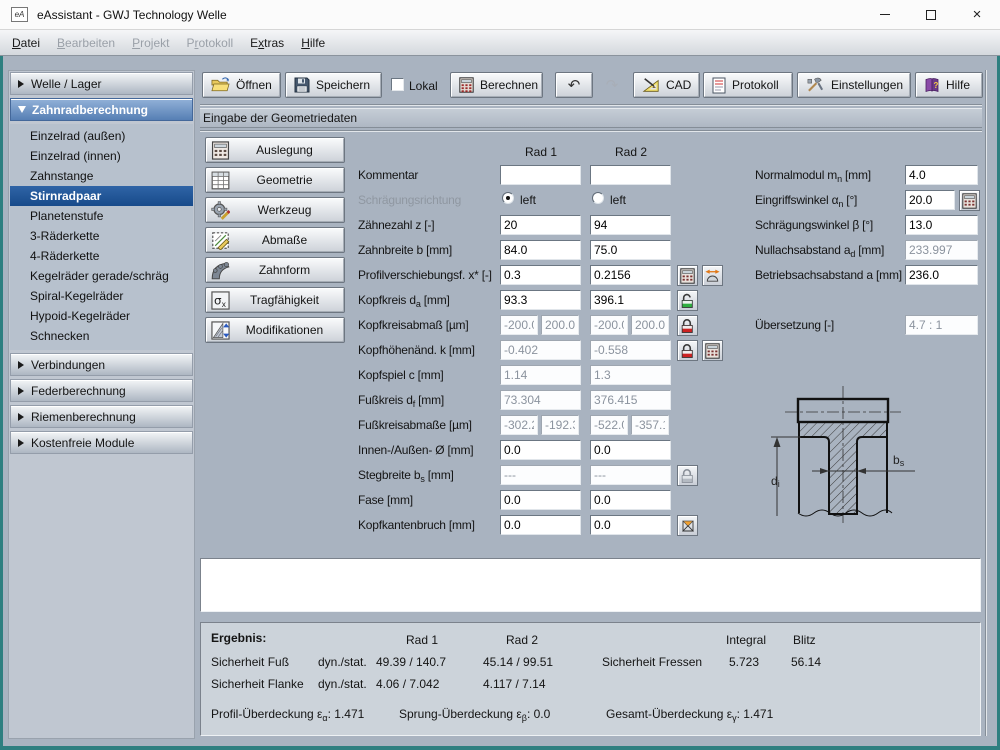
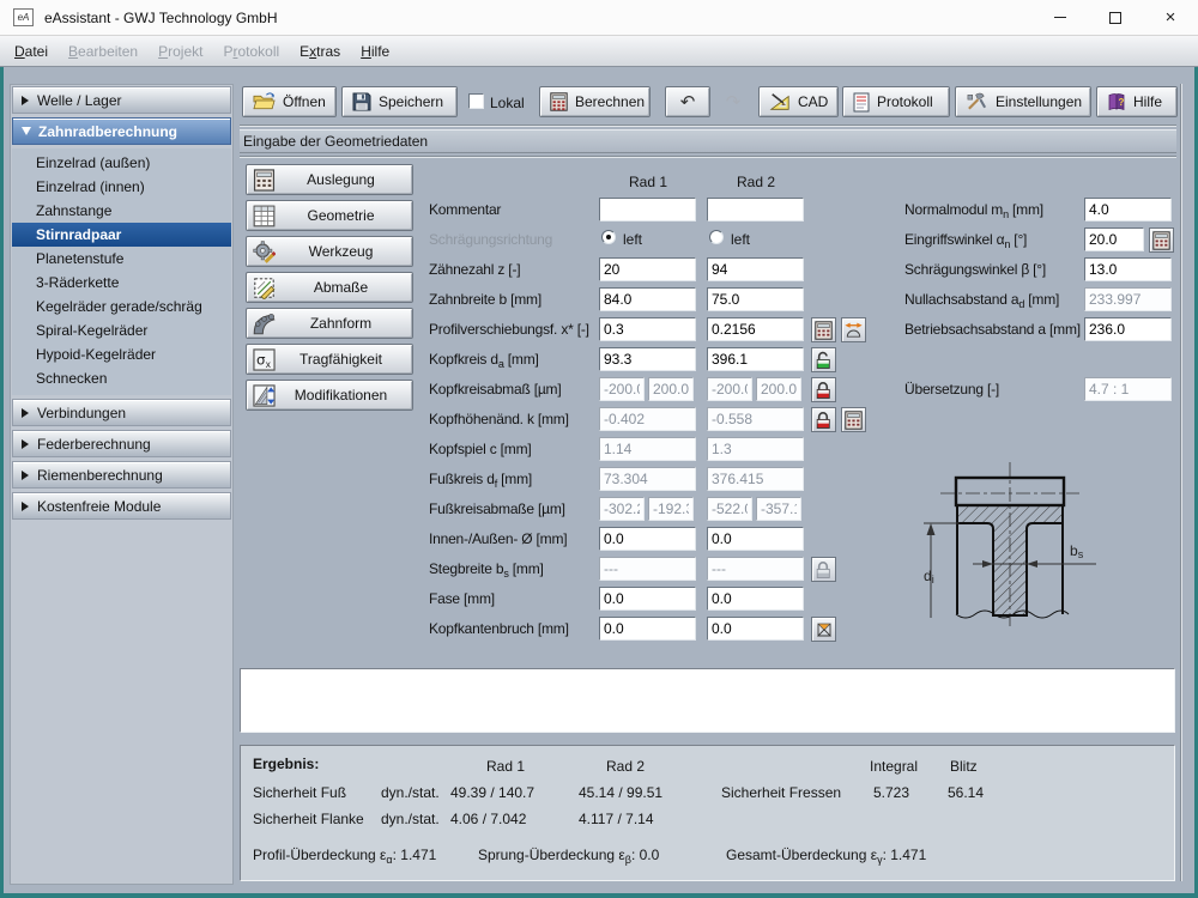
  eA
- eAssistant - GWJ Technology Welle
+ eAssistant - GWJ Technology GmbH
  ×
  Datei
  Bearbeiten
  Projekt
  Protokoll
  Extras
  Hilfe
  Welle / Lager
  Zahnradberechnung
  Einzelrad (außen)
  Einzelrad (innen)
  Zahnstange
  Stirnradpaar
  Planetenstufe
  3-Räderkette
- 4-Räderkette
  Kegelräder gerade/schräg
  Spiral-Kegelräder
  Hypoid-Kegelräder
  Schnecken
  Verbindungen
  Federberechnung
  Riemenberechnung
  Kostenfreie Module
  Öffnen
  Speichern
  Lokal
  Berechnen
  ↶
  CAD
  Protokoll
  Einstellungen
  ?
  Hilfe
  Eingabe der Geometriedaten
  Auslegung
  Geometrie
  Werkzeug
  Abmaße
  Zahnform
  σ
  x
  Tragfähigkeit
  Modifikationen
  Rad 1
  Rad 2
  Kommentar
  Schrägungsrichtung
  left
  left
  Zähnezahl z [-]
  20
  94
  Zahnbreite b [mm]
  84.0
  75.0
  Profilverschiebungsf. x* [-]
  0.3
  0.2156
  Kopfkreis da [mm]
  93.3
  396.1
  Kopfkreisabmaß [µm]
  -200.
  200.0
  -200.
  200.0
  Kopfhöhenänd. k [mm]
  -0.402
  -0.558
  Kopfspiel c [mm]
  1.14
  1.3
  Fußkreis df [mm]
  73.304
  376.415
  Fußkreisabmaße [µm]
  -302.
  -192.
  -522.
  -357.
  Innen-/Außen- Ø [mm]
  0.0
  0.0
  Stegbreite bs [mm]
  ---
  ---
  Fase [mm]
  0.0
  0.0
  Kopfkantenbruch [mm]
  0.0
  0.0
  Normalmodul mn [mm]
  4.0
  Eingriffswinkel αn [°]
  20.0
  Schrägungswinkel β [°]
  13.0
  Nullachsabstand ad [mm]
  233.997
  Betriebsachsabstand a [mm]
  236.0
  Übersetzung [-]
  4.7 : 1
  di
  bs
  Ergebnis:
  Rad 1
  Rad 2
  Integral
  Blitz
  Sicherheit Fuß
  dyn./stat.
  49.39 / 140.7
  45.14 / 99.51
  Sicherheit Fressen
  5.723
  56.14
  Sicherheit Flanke
  dyn./stat.
  4.06 / 7.042
  4.117 / 7.14
  Profil-Überdeckung εα: 1.471
  Sprung-Überdeckung εβ: 0.0
  Gesamt-Überdeckung εγ: 1.471
